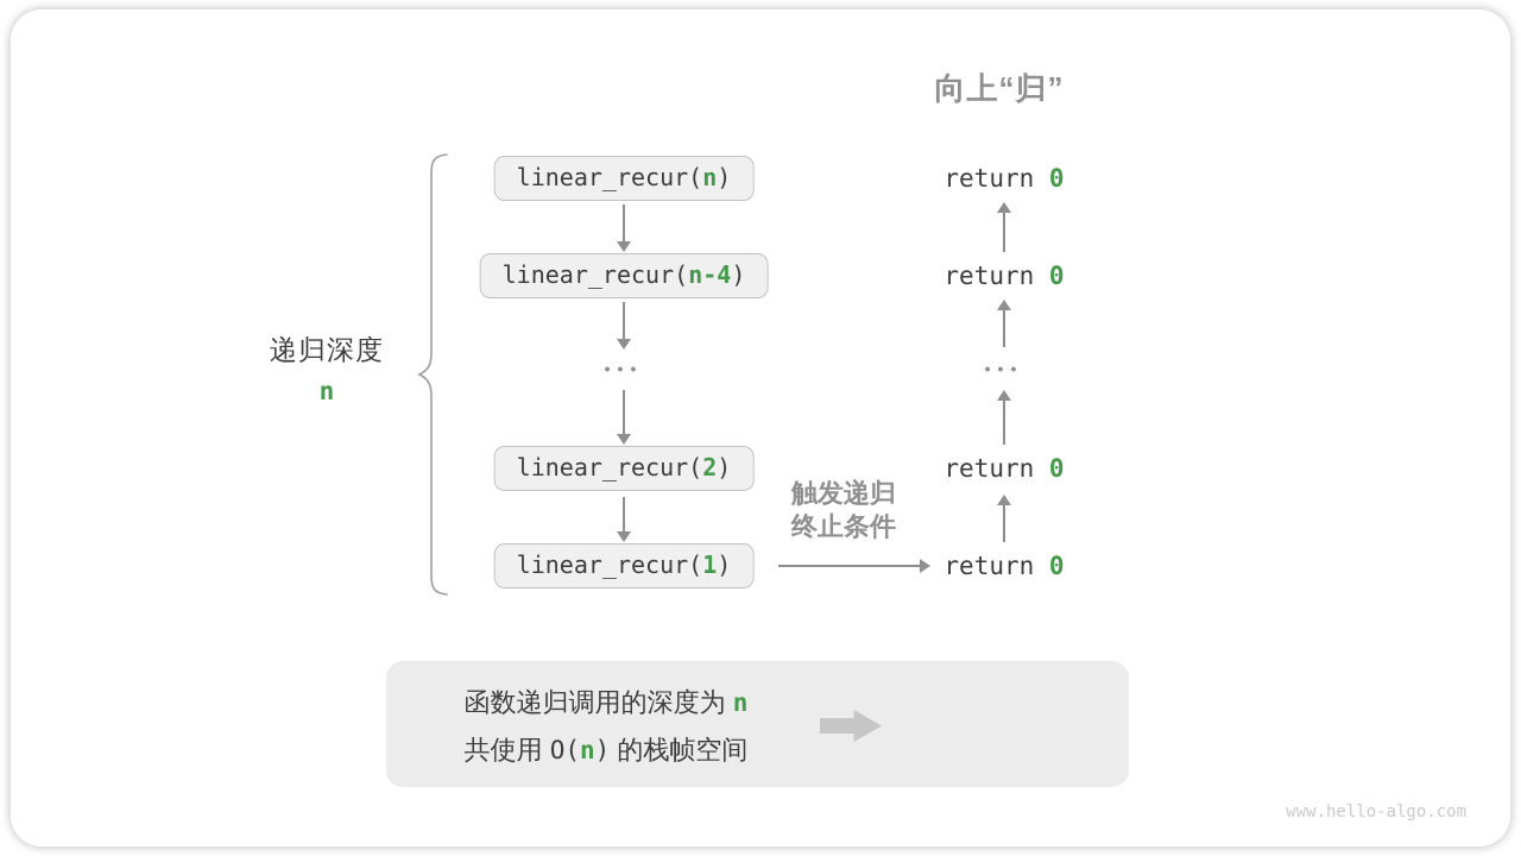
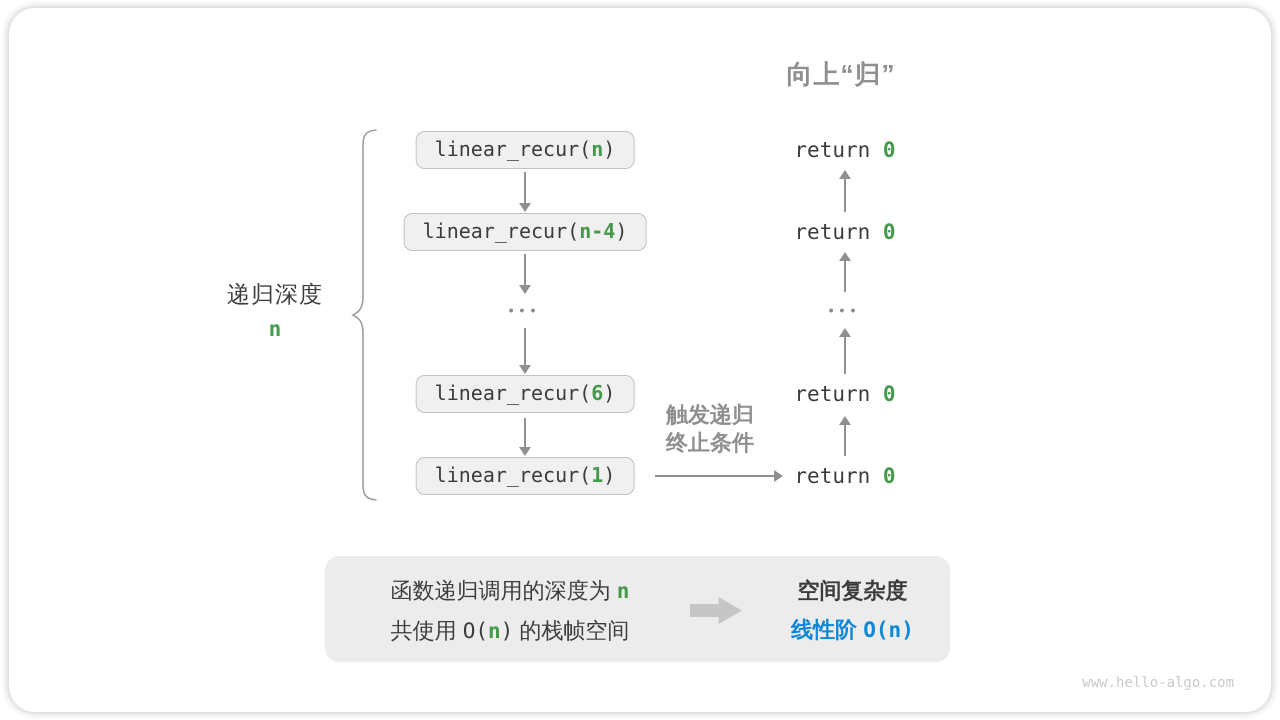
  向上“归”
  递归深度
  n
  linear_recur(n)
  linear_recur(n-4)
- linear_recur(2)
+ linear_recur(6)
  linear_recur(1)
  •••
  return 0
  return 0
  return 0
  return 0
  •••
  触发递归
  终止条件
  函数递归调用的深度为 n
  共使用 O(n) 的栈帧空间
+ 空间复杂度
+ 线性阶 O(n)
  www.hello-algo.com
